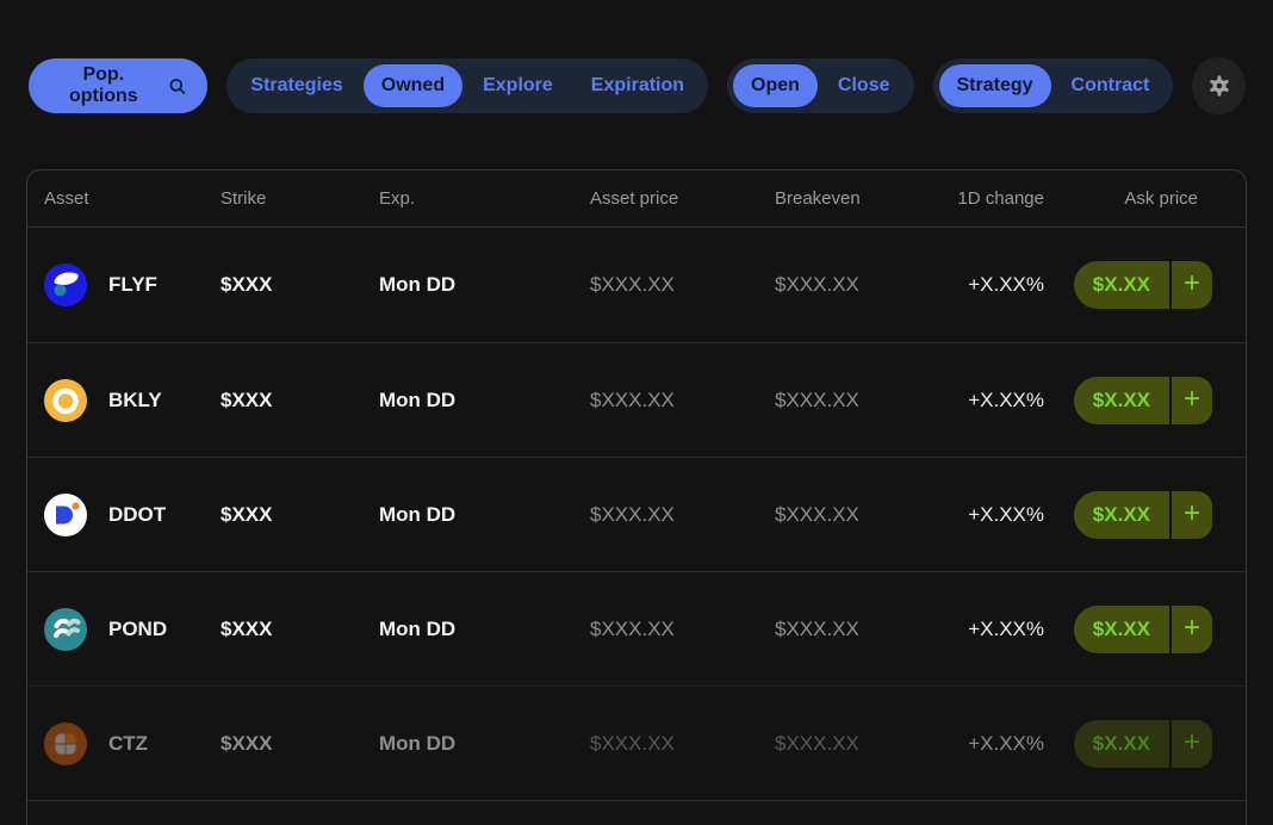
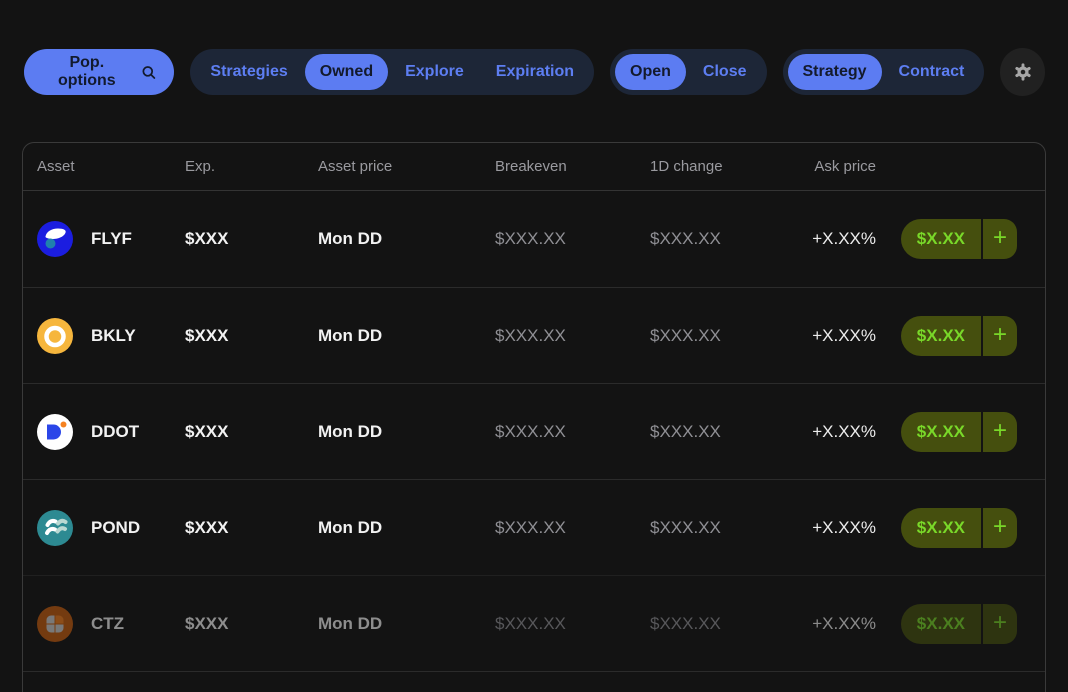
  Pop. options
  Strategies
  Owned
  Explore
  Expiration
  Open
  Close
  Strategy
  Contract
  Asset
- Strike
  Exp.
  Asset price
  Breakeven
  1D change
  Ask price
  FLYF
  $XXX
  Mon DD
  $XXX.XX
  $XXX.XX
  +X.XX%
  $X.XX
  +
  BKLY
  $XXX
  Mon DD
  $XXX.XX
  $XXX.XX
  +X.XX%
  $X.XX
  +
  DDOT
  $XXX
  Mon DD
  $XXX.XX
  $XXX.XX
  +X.XX%
  $X.XX
  +
  POND
  $XXX
  Mon DD
  $XXX.XX
  $XXX.XX
  +X.XX%
  $X.XX
  +
  CTZ
  $XXX
  Mon DD
  $XXX.XX
  $XXX.XX
  +X.XX%
  $X.XX
  +
